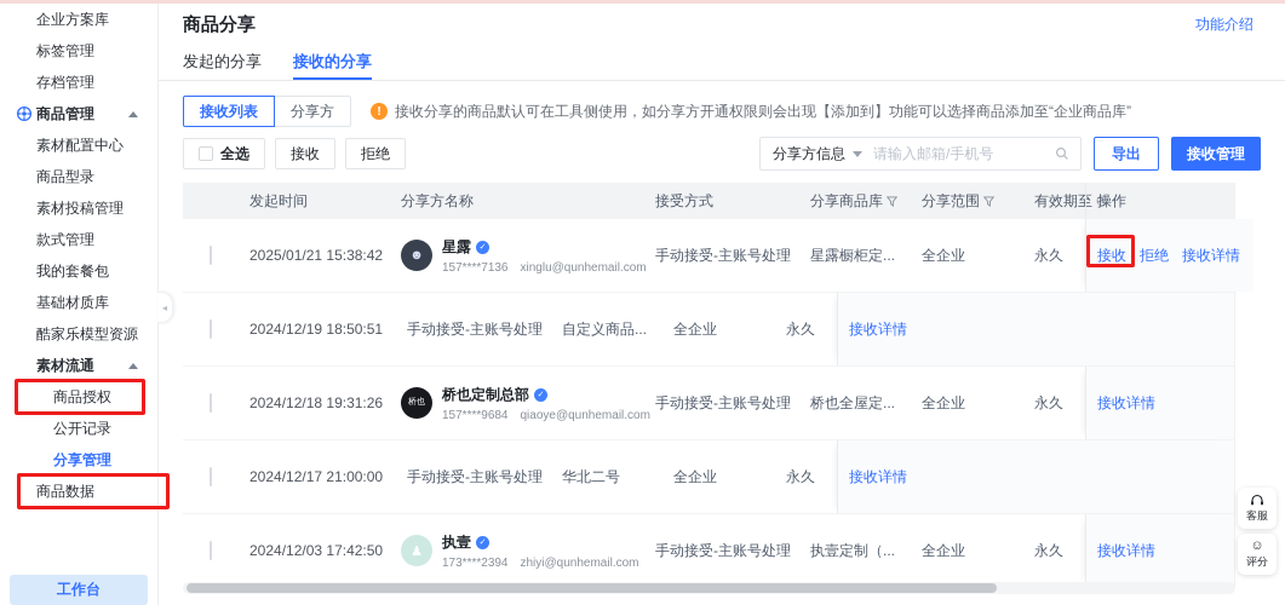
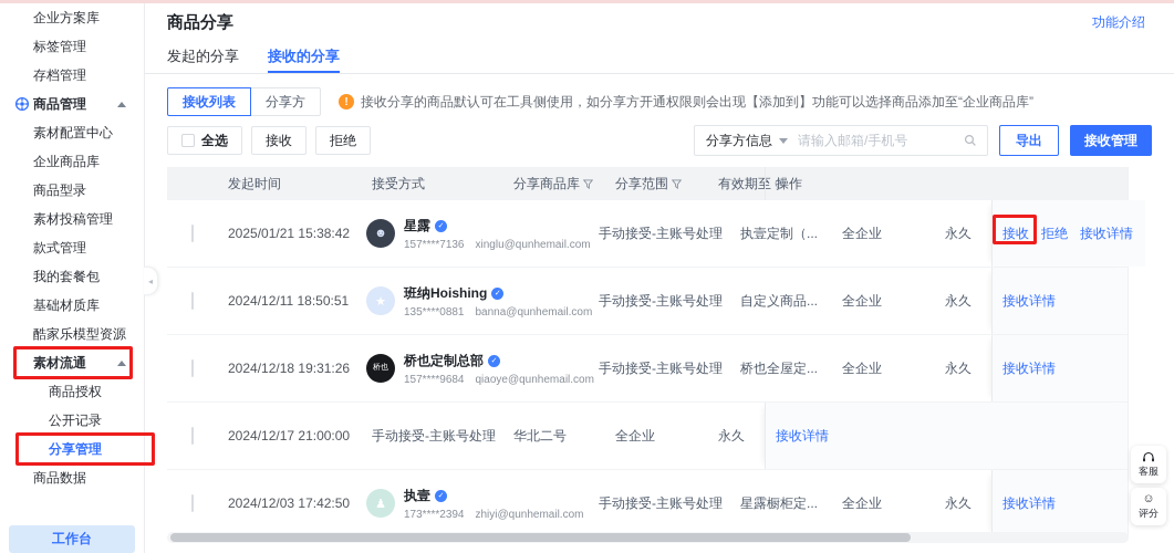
  企业方案库
  标签管理
  存档管理
  商品管理
  素材配置中心
+ 企业商品库
  商品型录
  素材投稿管理
  款式管理
  我的套餐包
  基础材质库
  酷家乐模型资源
  素材流通
  商品授权
  公开记录
  分享管理
  商品数据
  工作台
  ◂
  商品分享
  功能介绍
  发起的分享
  接收的分享
  接收列表
  分享方
  !
  接收分享的商品默认可在工具侧使用，如分享方开通权限则会出现【添加到】功能可以选择商品添加至“企业商品库”
  全选
  接收
  拒绝
  分享方信息
  请输入邮箱/手机号
  导出
  接收管理
  发起时间
- 分享方名称
  接受方式
  分享商品库
  分享范围
  有效期至
  操作
  2025/01/21 15:38:42
  ☻
  星露
  157****7136
  xinglu@qunhemail.com
  手动接受-主账号处理
- 星露橱柜定...
+ 执壹定制（...
  全企业
  永久
  接收
  拒绝
  接收详情
- 2024/12/19 18:50:51
+ 2024/12/11 18:50:51
+ ★
+ 班纳Hoishing
+ 135****0881
+ banna@qunhemail.com
  手动接受-主账号处理
  自定义商品...
  全企业
  永久
  接收详情
  2024/12/18 19:31:26
  桥也定制总部
  157****9684
  qiaoye@qunhemail.com
  手动接受-主账号处理
  桥也全屋定...
  全企业
  永久
  接收详情
  2024/12/17 21:00:00
  手动接受-主账号处理
  华北二号
  全企业
  永久
  接收详情
  2024/12/03 17:42:50
  ♟
  执壹
  173****2394
  zhiyi@qunhemail.com
  手动接受-主账号处理
- 执壹定制（...
+ 星露橱柜定...
  全企业
  永久
  接收详情
  客服
  ☺
  评分
